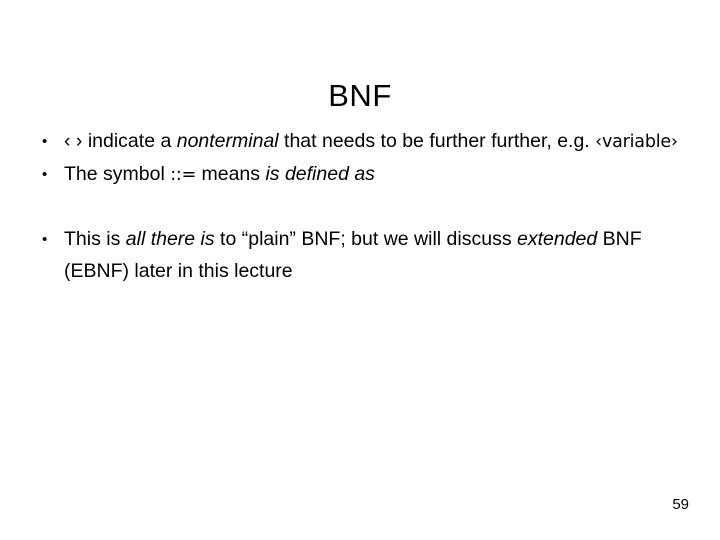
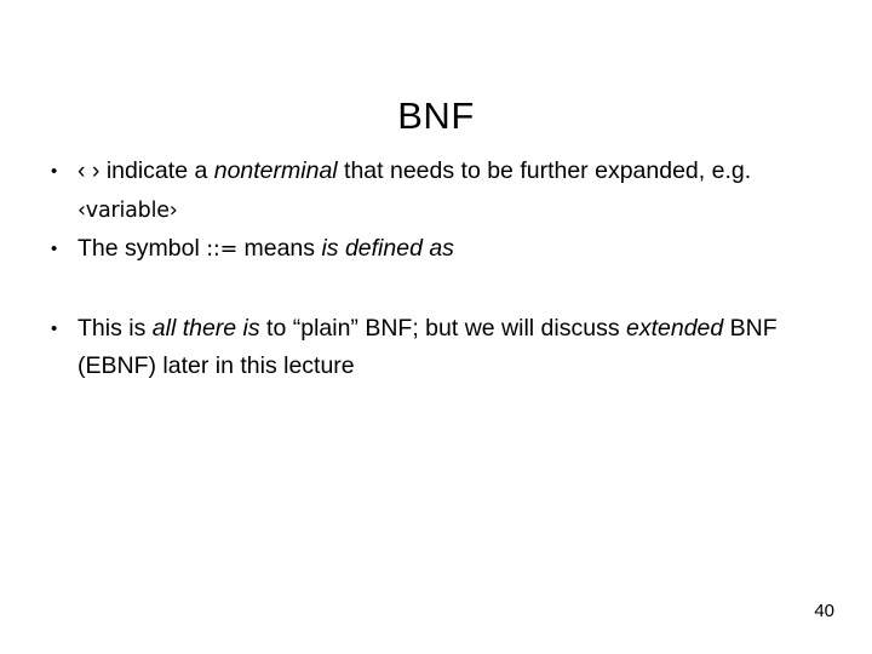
  BNF
- ‹ › indicate a nonterminal that needs to be further further, e.g. ‹variable›
+ ‹ › indicate a nonterminal that needs to be further expanded, e.g. ‹variable›
  The symbol ::= means is defined as
  This is all there is to “plain” BNF; but we will discuss extended BNF (EBNF) later in this lecture
- 59
+ 40
